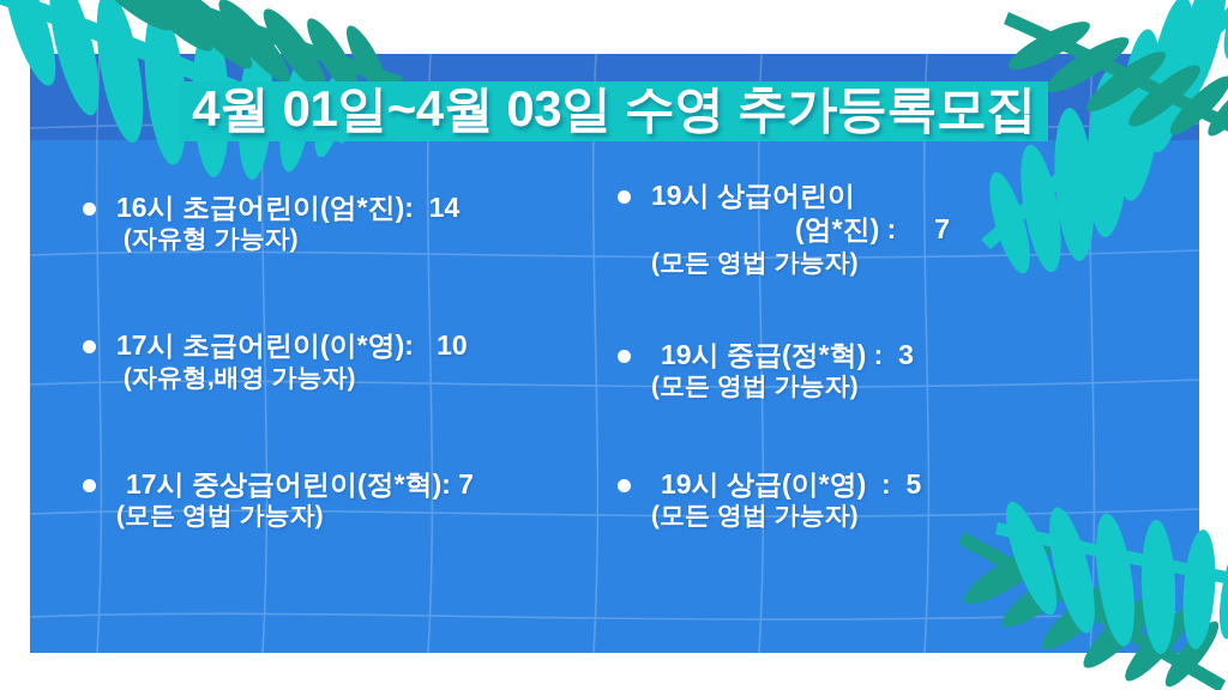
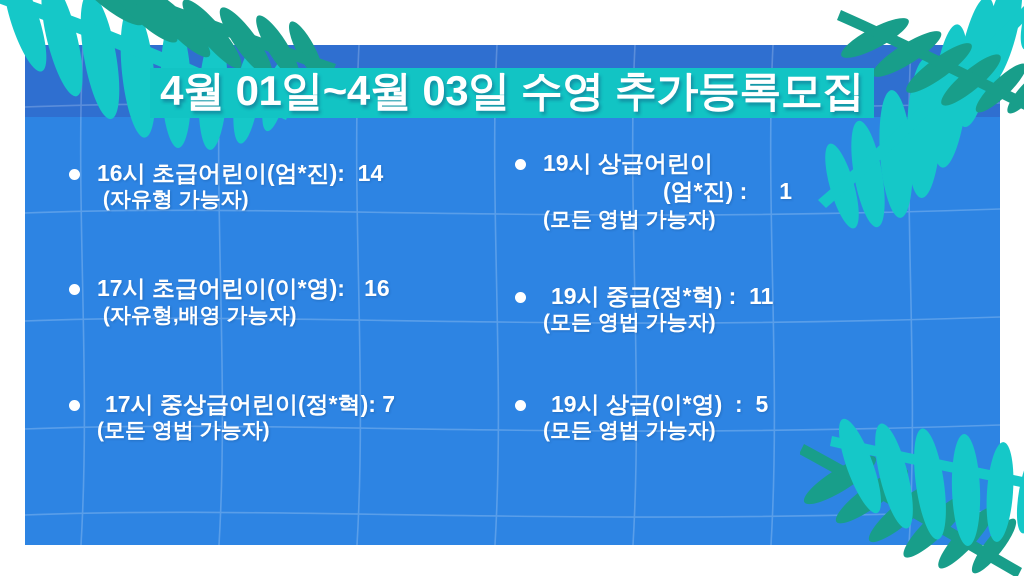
  4월 01일~4월 03일 수영 추가등록모집
  16시 초급어린이(엄*진): 14
  (자유형 가능자)
- 17시 초급어린이(이*영): 10
+ 17시 초급어린이(이*영): 16
  (자유형,배영 가능자)
  17시 중상급어린이(정*혁): 7
  (모든 영법 가능자)
  19시 상급어린이
- (엄*진) : 7
+ (엄*진) : 1
  (모든 영법 가능자)
- 19시 중급(정*혁) : 3
+ 19시 중급(정*혁) : 11
  (모든 영법 가능자)
  19시 상급(이*영) : 5
  (모든 영법 가능자)
